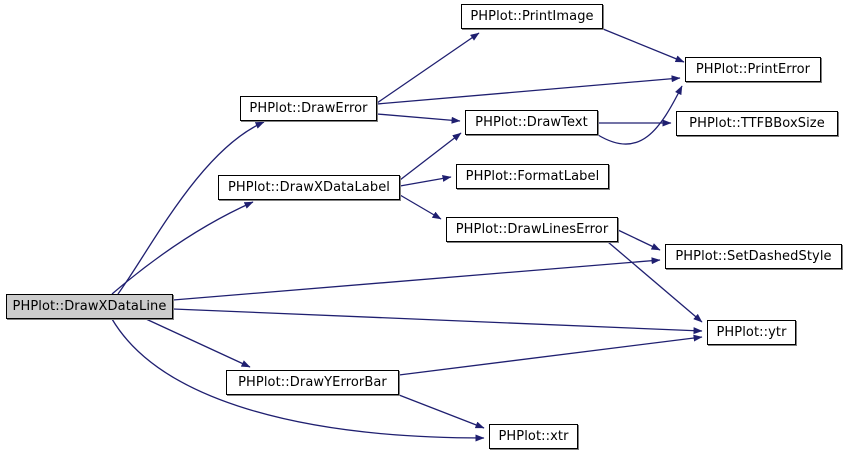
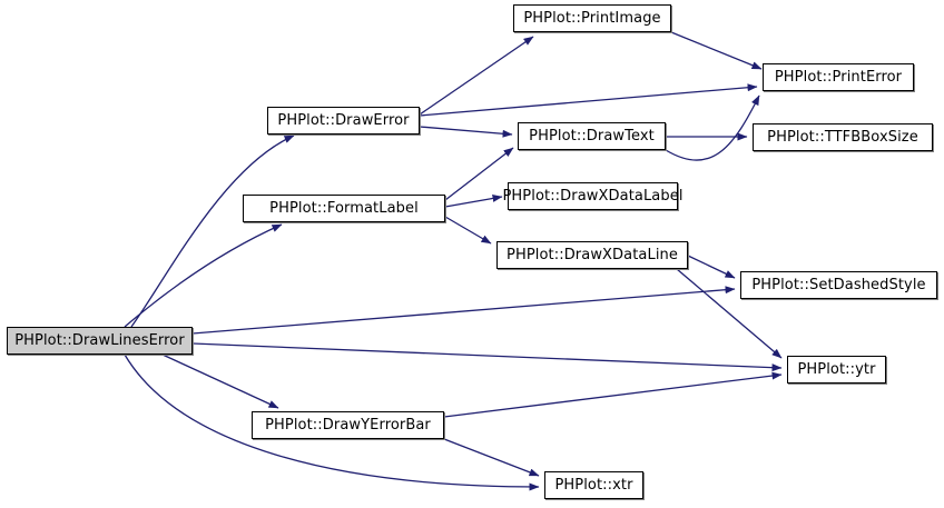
- PHPlot::DrawXDataLine
+ PHPlot::DrawLinesError
  PHPlot::DrawError
- PHPlot::DrawXDataLabel
+ PHPlot::FormatLabel
  PHPlot::DrawYErrorBar
  PHPlot::PrintImage
  PHPlot::DrawText
- PHPlot::FormatLabel
+ PHPlot::DrawXDataLabel
- PHPlot::DrawLinesError
+ PHPlot::DrawXDataLine
  PHPlot::xtr
  PHPlot::PrintError
  PHPlot::TTFBBoxSize
  PHPlot::SetDashedStyle
  PHPlot::ytr
